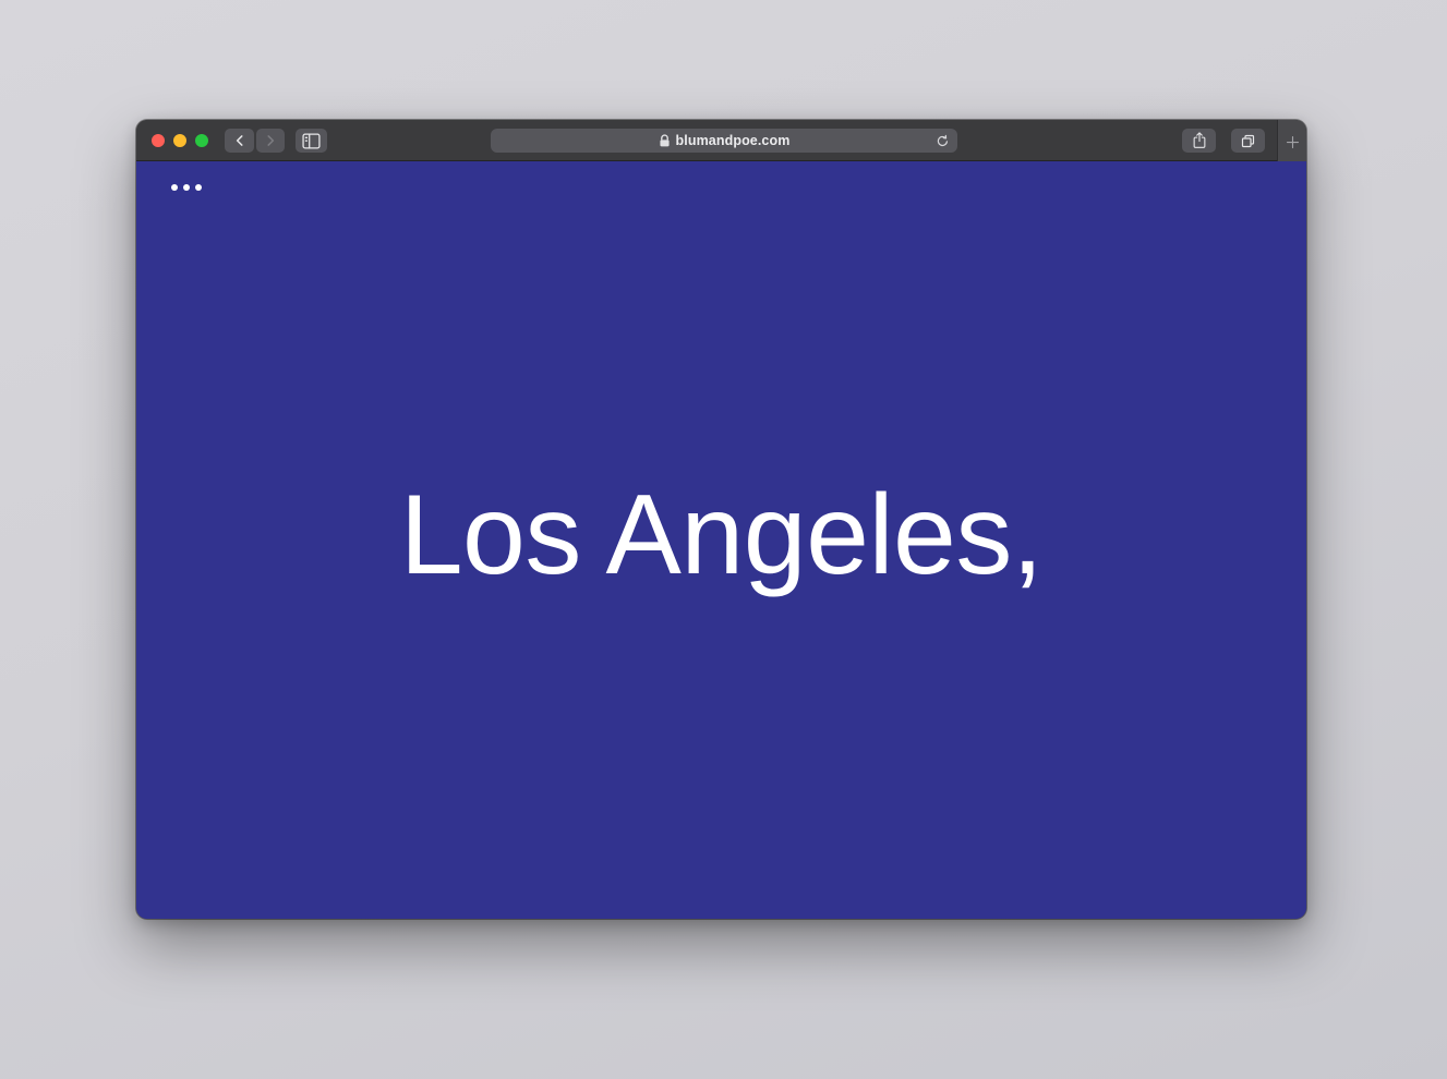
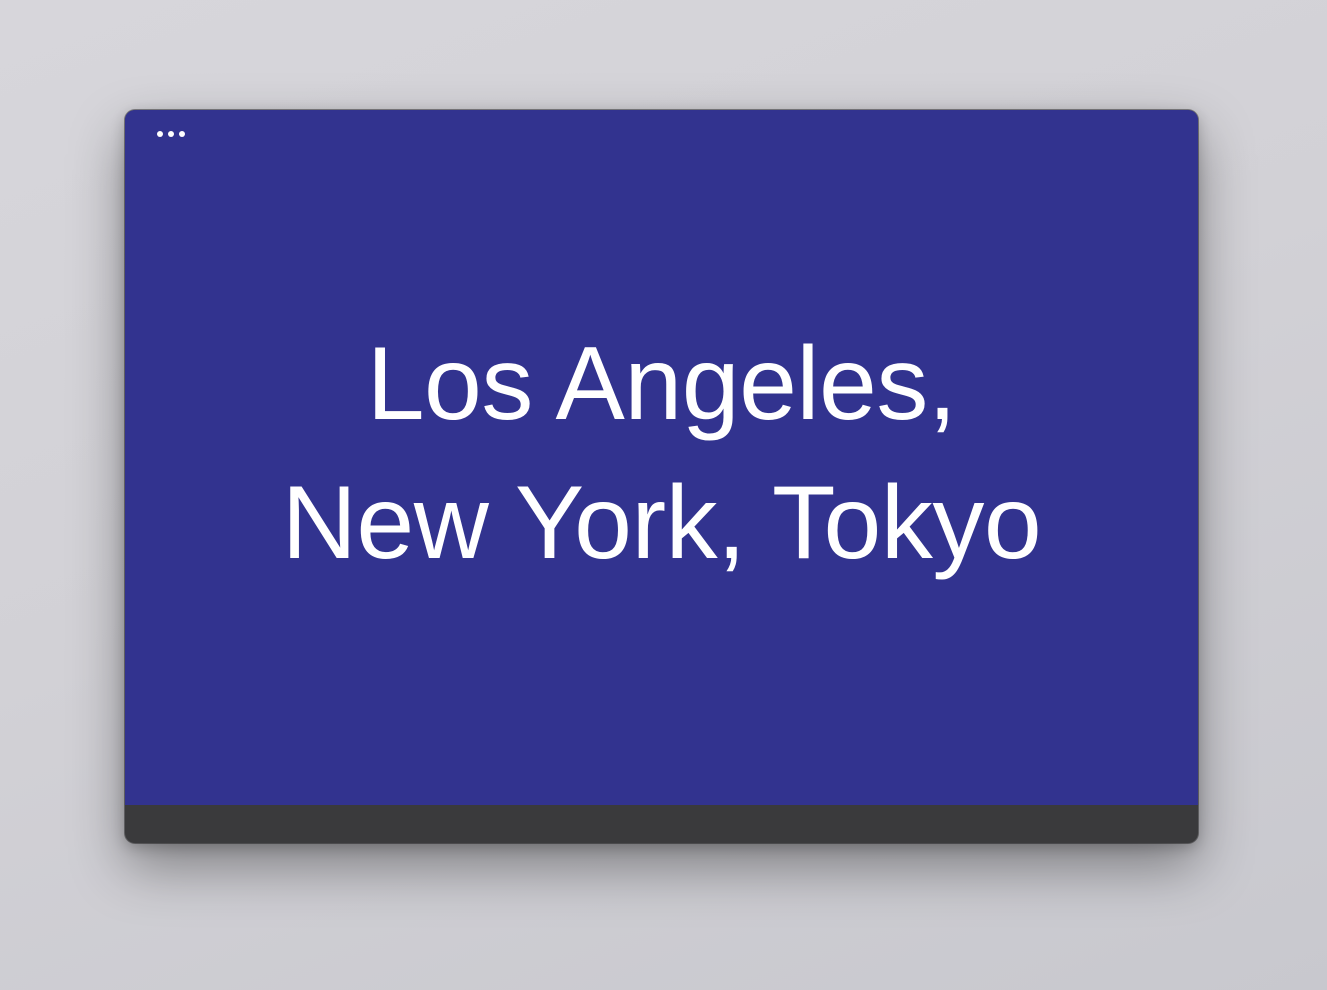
- blumandpoe.com
  Los Angeles,
+ New York, Tokyo
